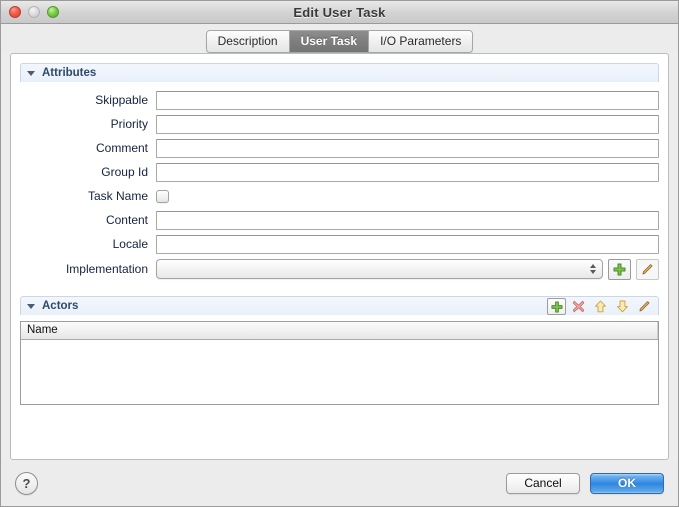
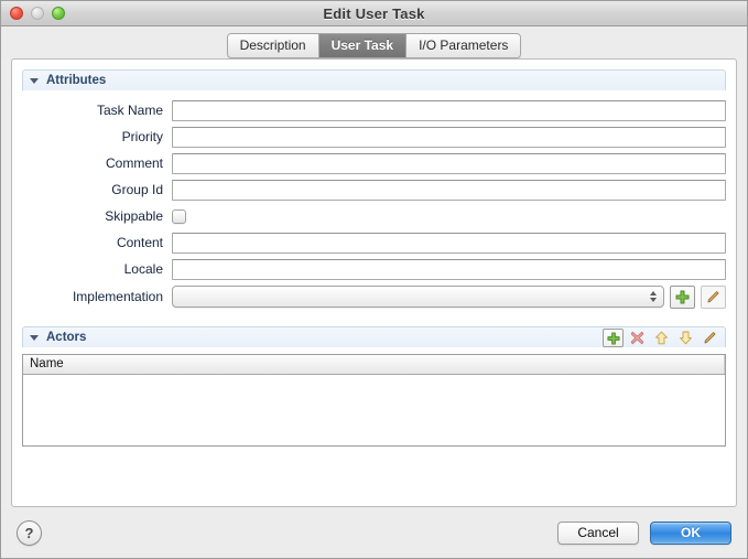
  Edit User Task
  Description
  User Task
  I/O Parameters
  Attributes
- Skippable
+ Task Name
  Priority
  Comment
  Group Id
- Task Name
+ Skippable
  Content
  Locale
  Implementation
  Actors
  Name
  ?
  Cancel
  OK
